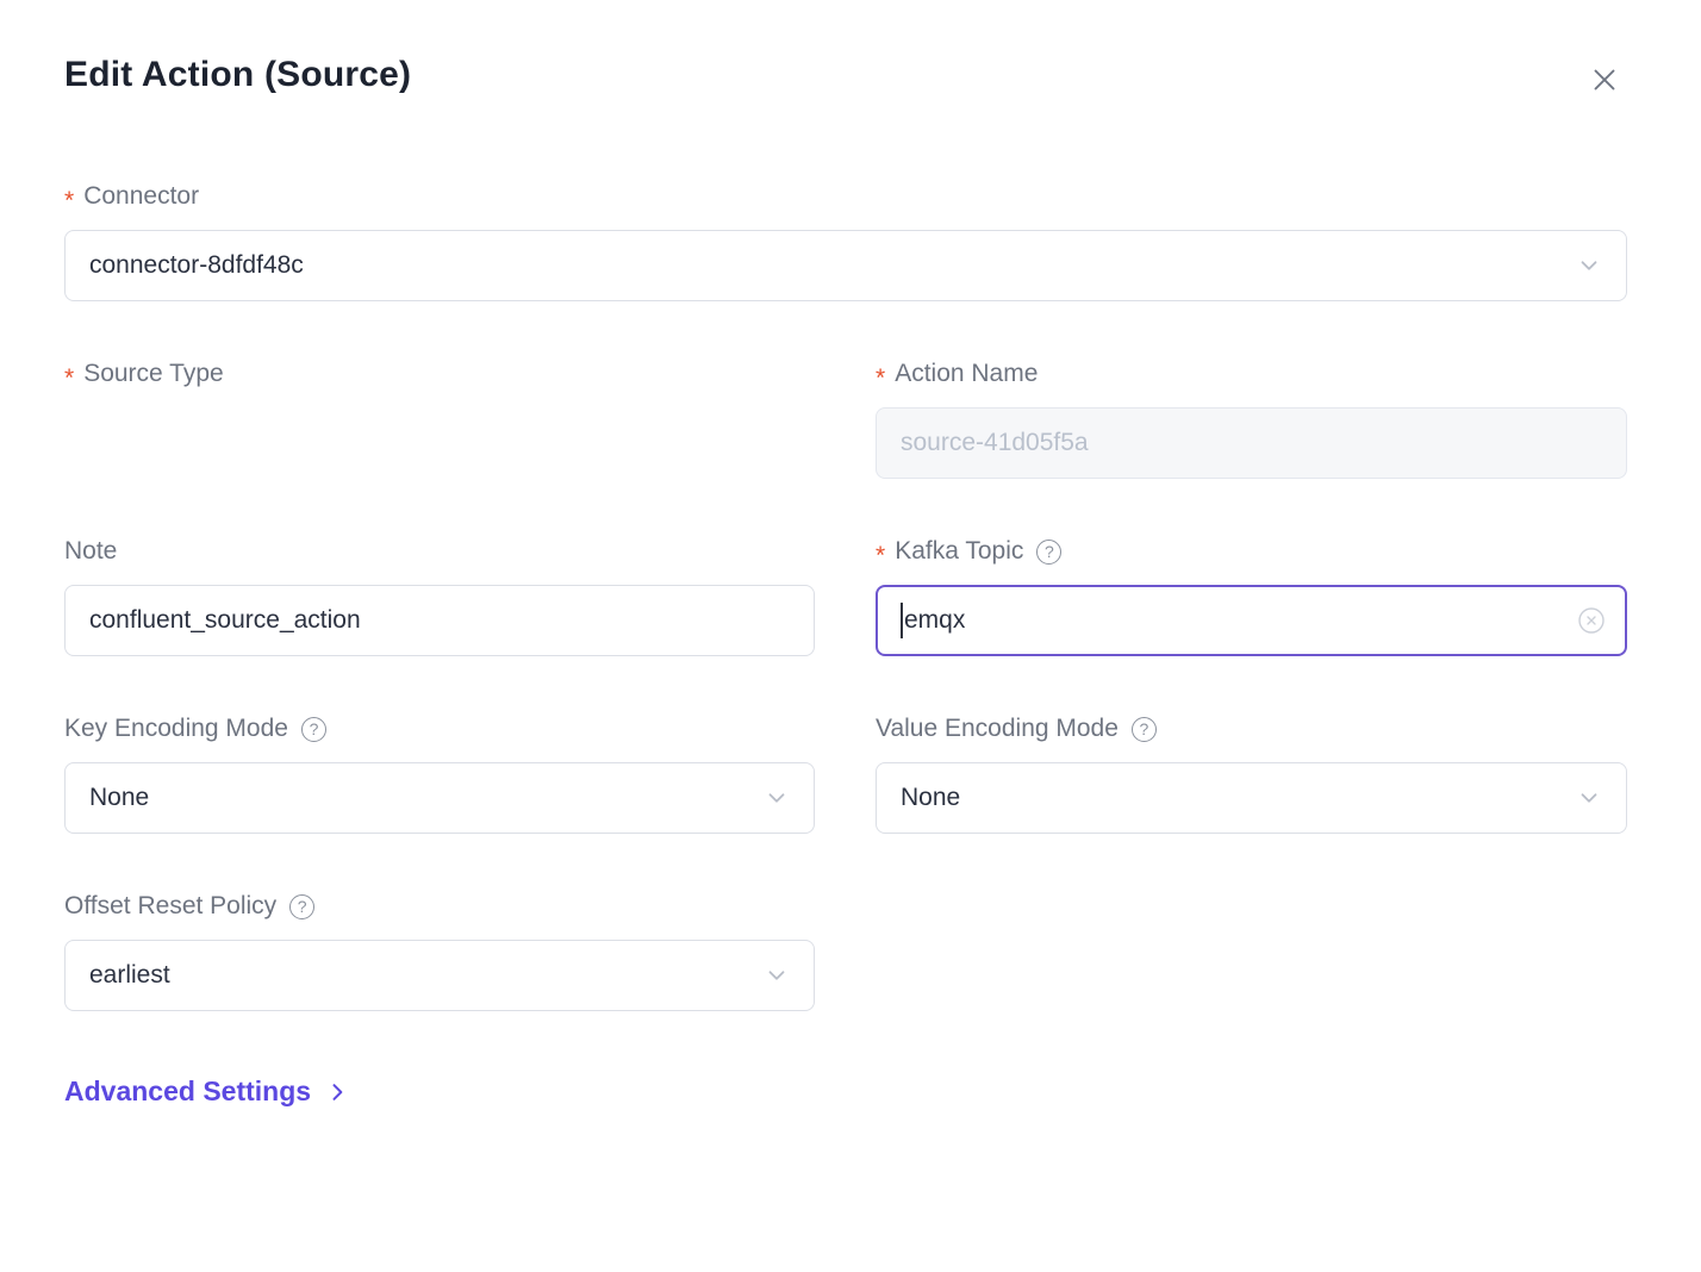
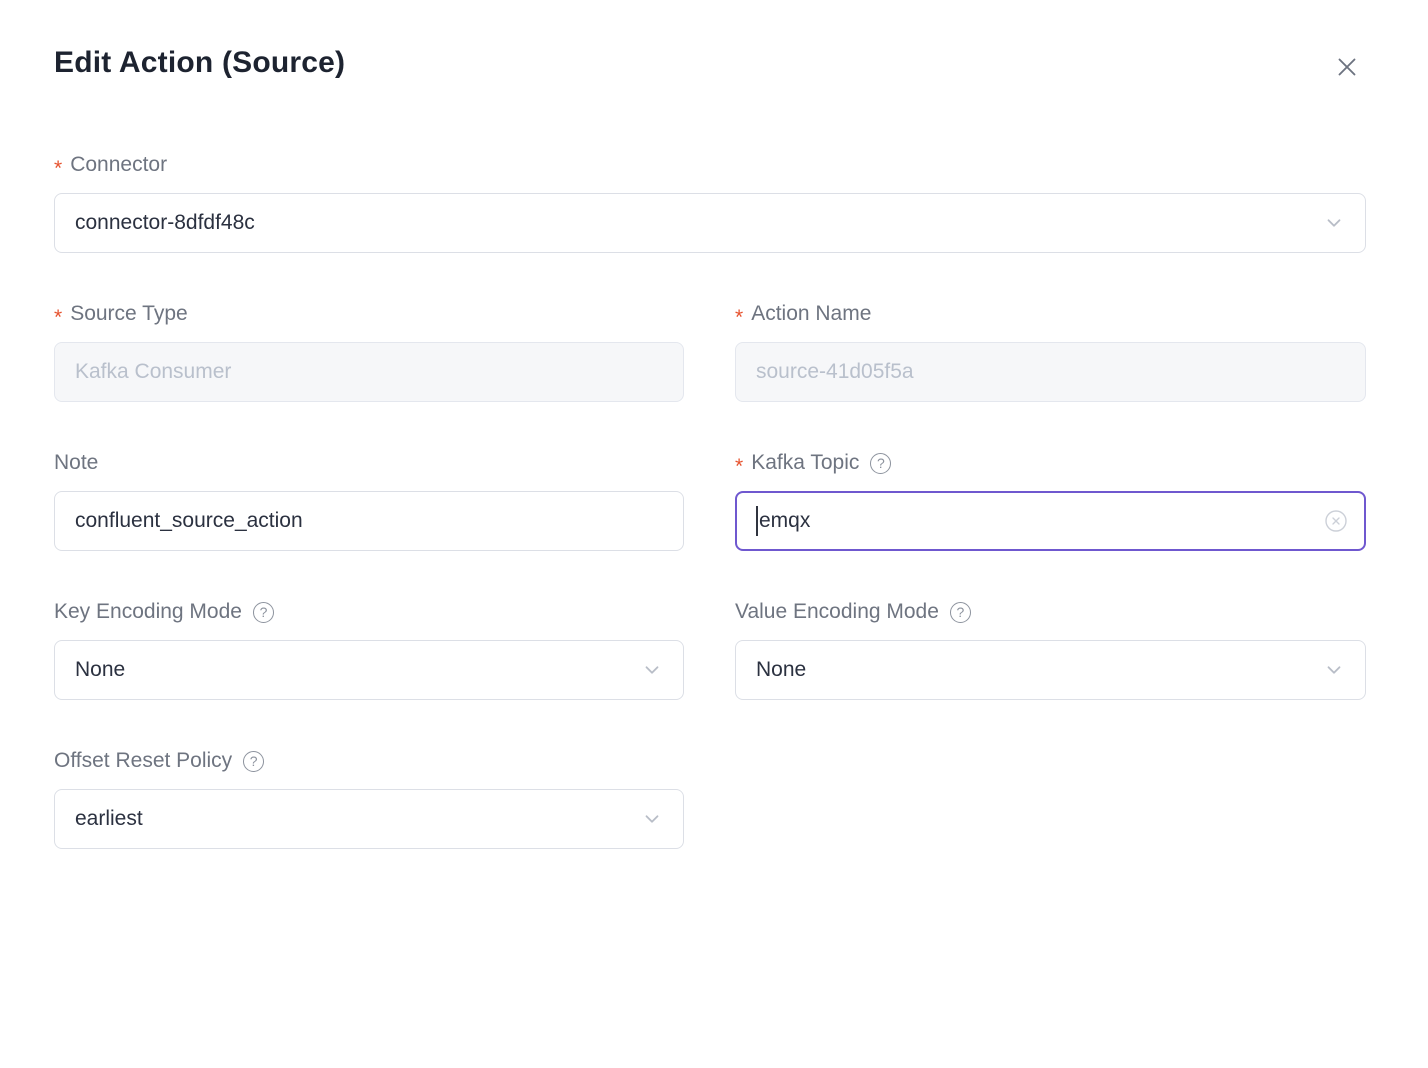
  Edit Action (Source)
  *
  Connector
  connector-8dfdf48c
  *
  Source Type
+ Kafka Consumer
  *
  Action Name
  source-41d05f5a
  Note
  confluent_source_action
  *
  Kafka Topic
  ?
  emqx
  Key Encoding Mode
  ?
  None
  Value Encoding Mode
  ?
  None
  Offset Reset Policy
  ?
  earliest
- Advanced Settings
